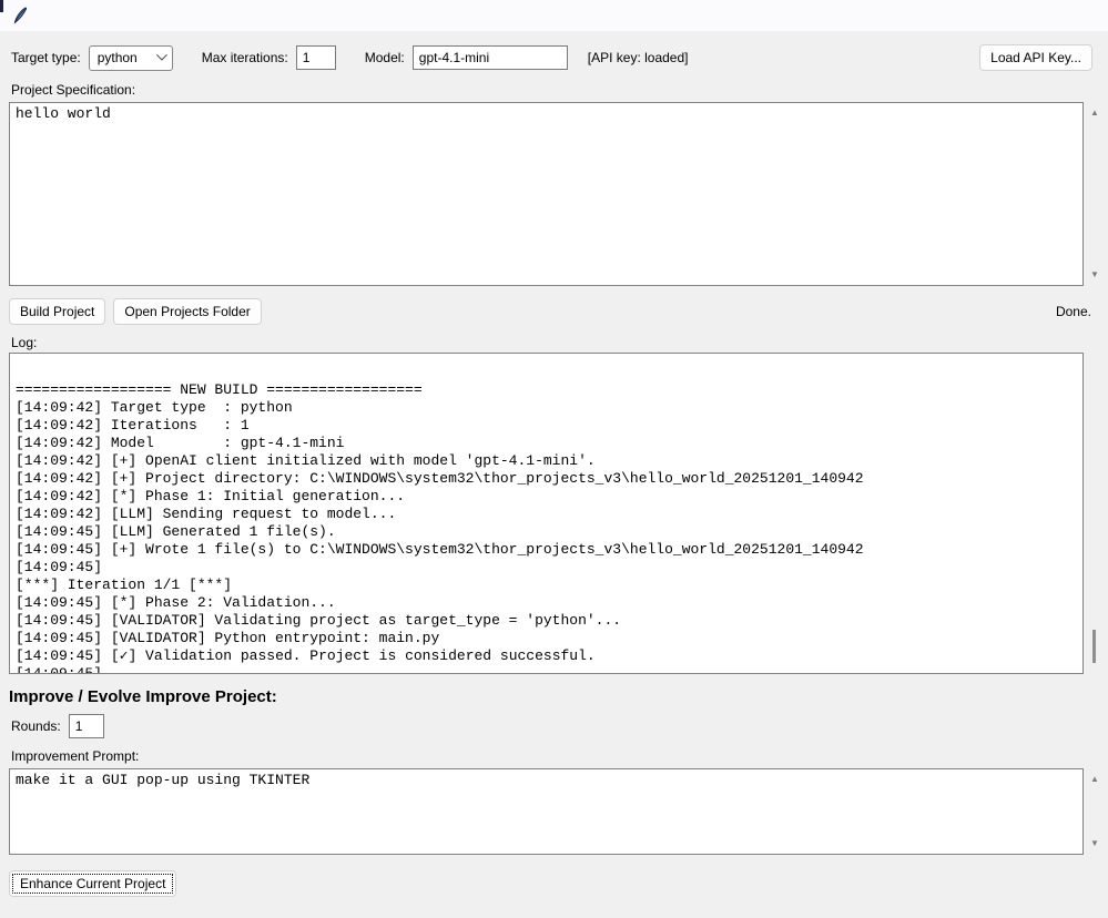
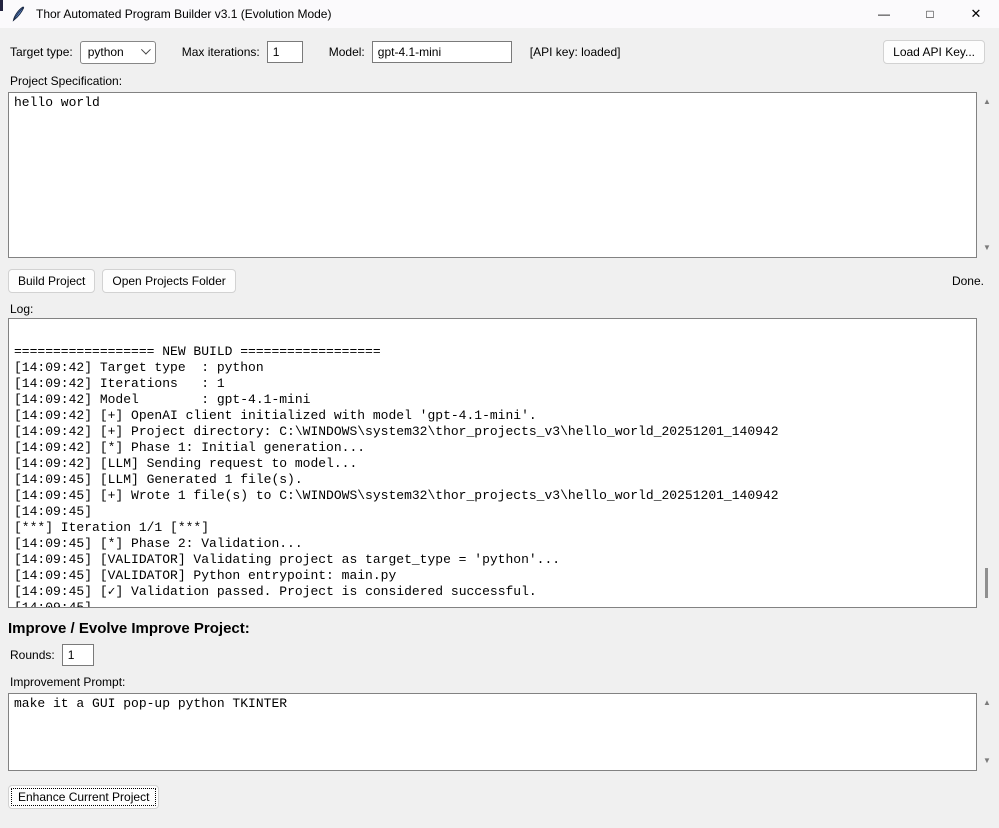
+ Thor Automated Program Builder v3.1 (Evolution Mode)
+ —
+ □
+ ✕
  Target type:
  python
  Max iterations:
  1
  Model:
  gpt-4.1-mini
  [API key: loaded]
  Load API Key...
  Project Specification:
  hello world
  ▲
  ▼
  Build Project
  Open Projects Folder
  Done.
  Log:
  ================== NEW BUILD ==================
  [14:09:42] Target type : python
  [14:09:42] Iterations : 1
  [14:09:42] Model : gpt-4.1-mini
  [14:09:42] [+] OpenAI client initialized with model 'gpt-4.1-mini'.
  [14:09:42] [+] Project directory: C:\WINDOWS\system32\thor_projects_v3\hello_world_20251201_140942
  [14:09:42] [*] Phase 1: Initial generation...
  [14:09:42] [LLM] Sending request to model...
  [14:09:45] [LLM] Generated 1 file(s).
  [14:09:45] [+] Wrote 1 file(s) to C:\WINDOWS\system32\thor_projects_v3\hello_world_20251201_140942
  [14:09:45]
  [***] Iteration 1/1 [***]
  [14:09:45] [*] Phase 2: Validation...
  [14:09:45] [VALIDATOR] Validating project as target_type = 'python'...
  [14:09:45] [VALIDATOR] Python entrypoint: main.py
  [14:09:45] [✓] Validation passed. Project is considered successful.
  Improve / Evolve Improve Project:
  Rounds:
  1
  Improvement Prompt:
- make it a GUI pop-up using TKINTER
+ make it a GUI pop-up python TKINTER
  ▲
  ▼
  Enhance Current Project
